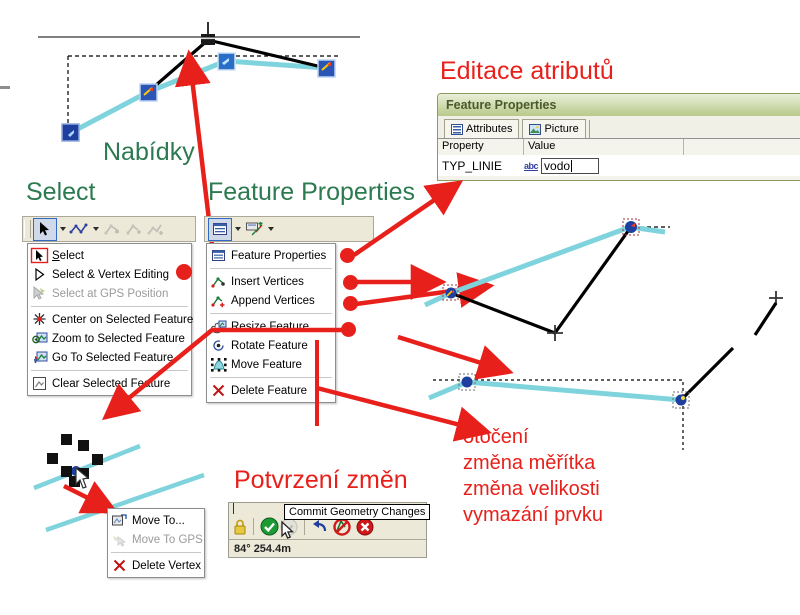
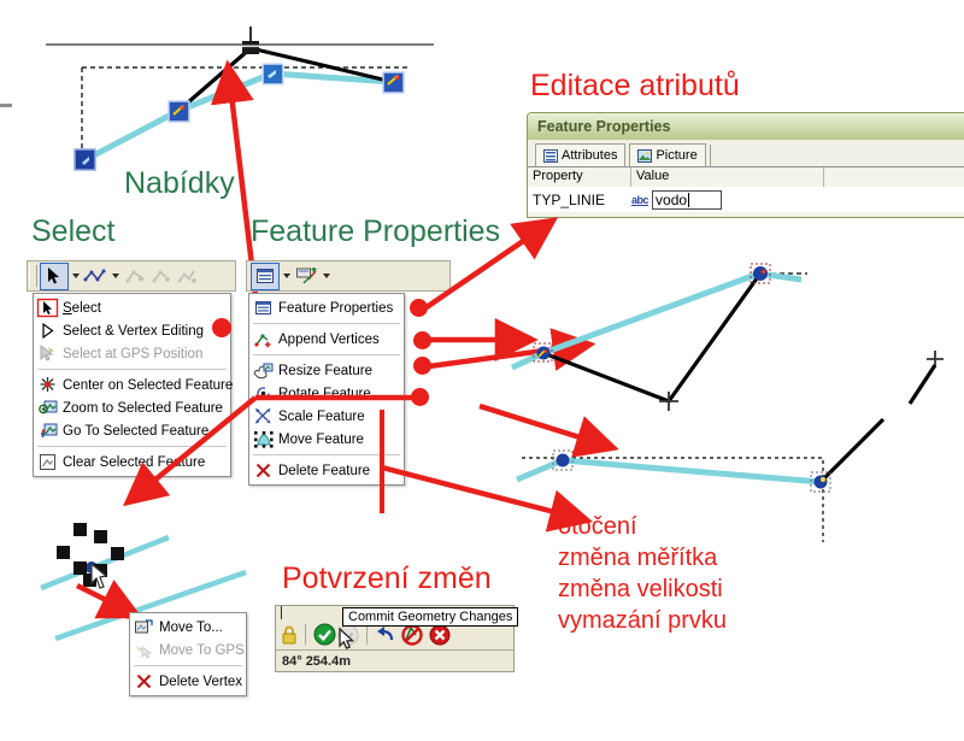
  Nabídky
  Select
  Feature Properties
  Editace atributů
  Potvrzení změn
  Feature Properties
  Attributes
  Picture
  Property
  Value
  TYP_LINIE
  abc
  vodo
  Select
  Select & Vertex Editing
  Select at GPS Position
  Center on Selected Feature
  Zoom to Selected Feature
  Go To Selected Feature
  Clear Selected Feture
  Feature Properties
- Insert Vertices
  Append Vertices
  Resize Feature
  Rotate Feature
+ Scale Feature
  Move Feature
  Delete Feature
  otočení
  změna měřítka
  změna velikosti
  vymazání prvku
  Move To...
  Move To GPS
  Delete Vertex
  84° 254.4m
  Commit Geometry Changes
